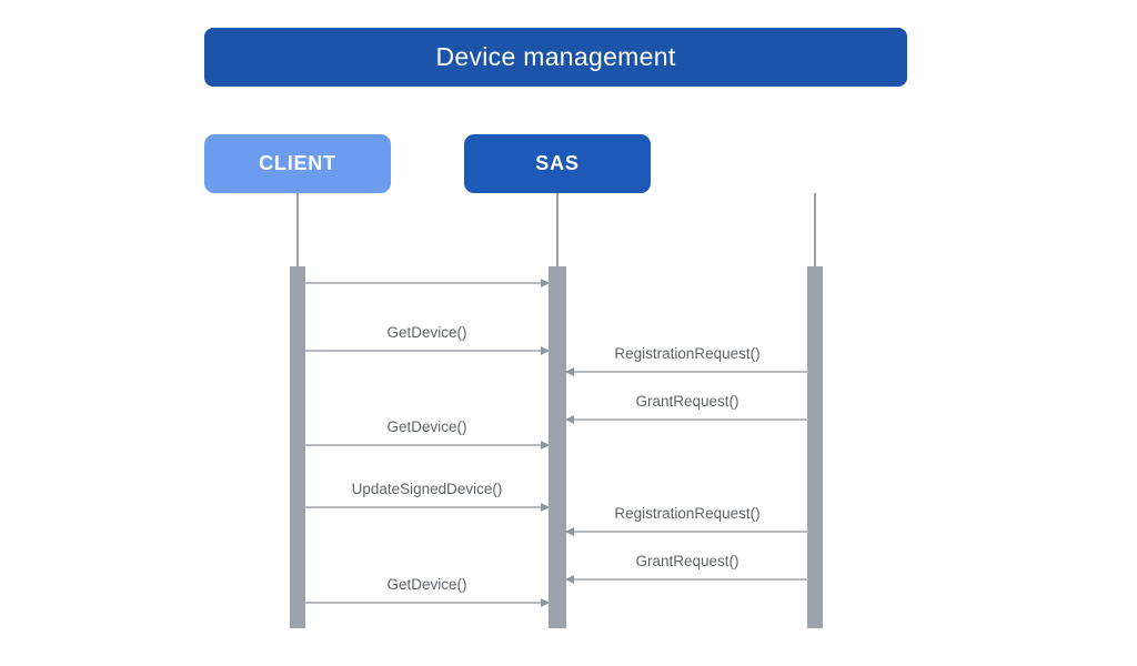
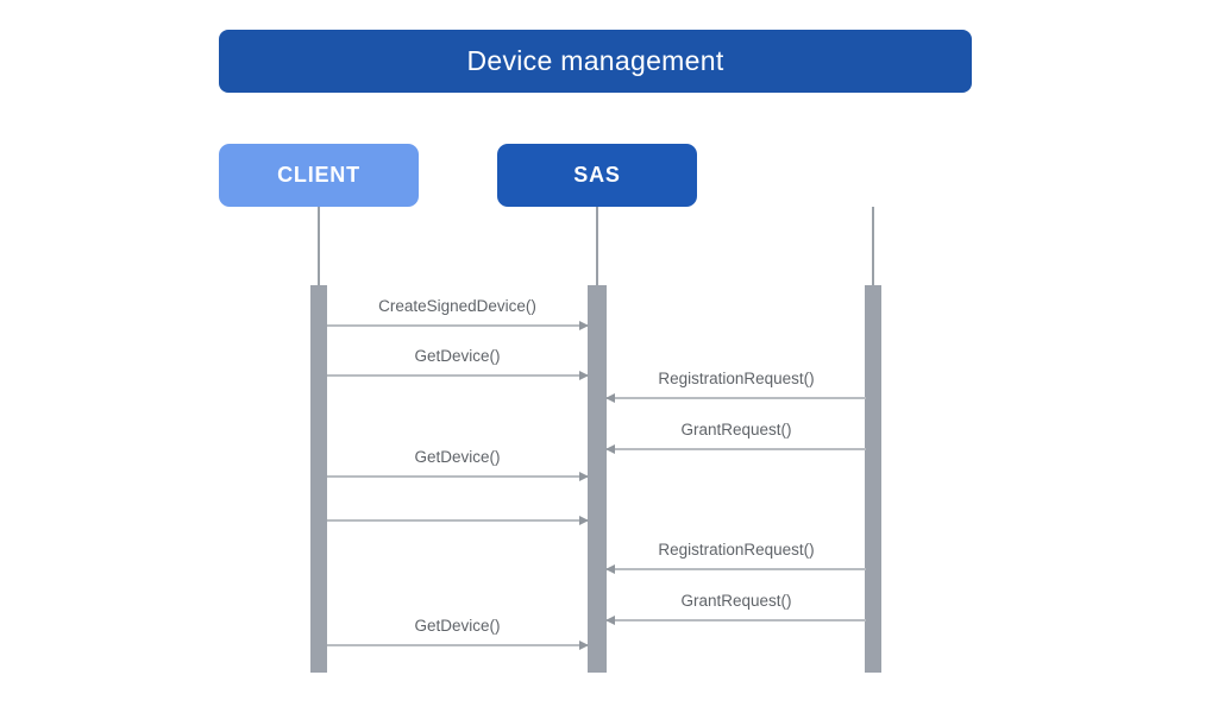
  Device management
  CLIENT
  SAS
+ CreateSignedDevice()
  GetDevice()
  RegistrationRequest()
  GrantRequest()
  GetDevice()
- UpdateSignedDevice()
  RegistrationRequest()
  GrantRequest()
  GetDevice()
